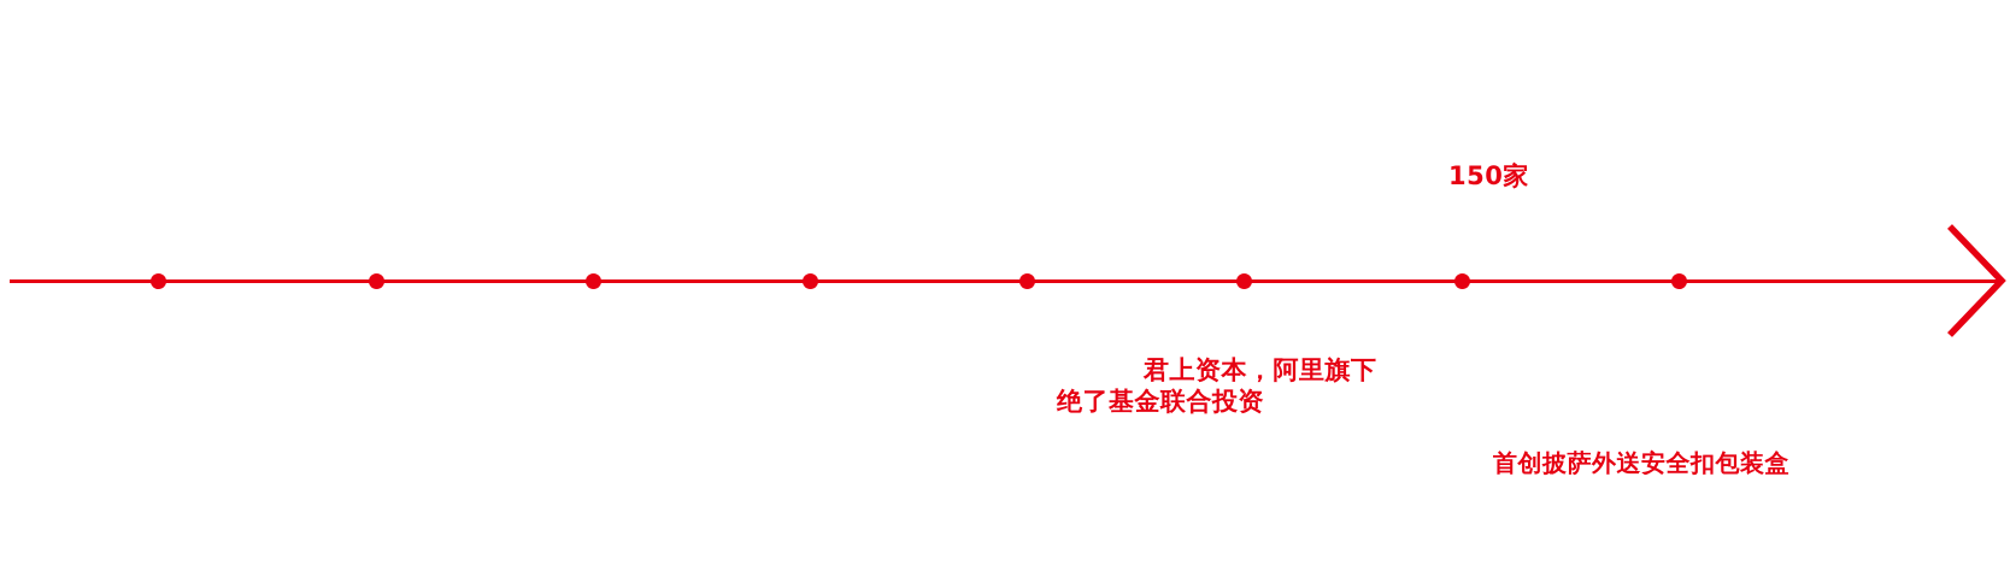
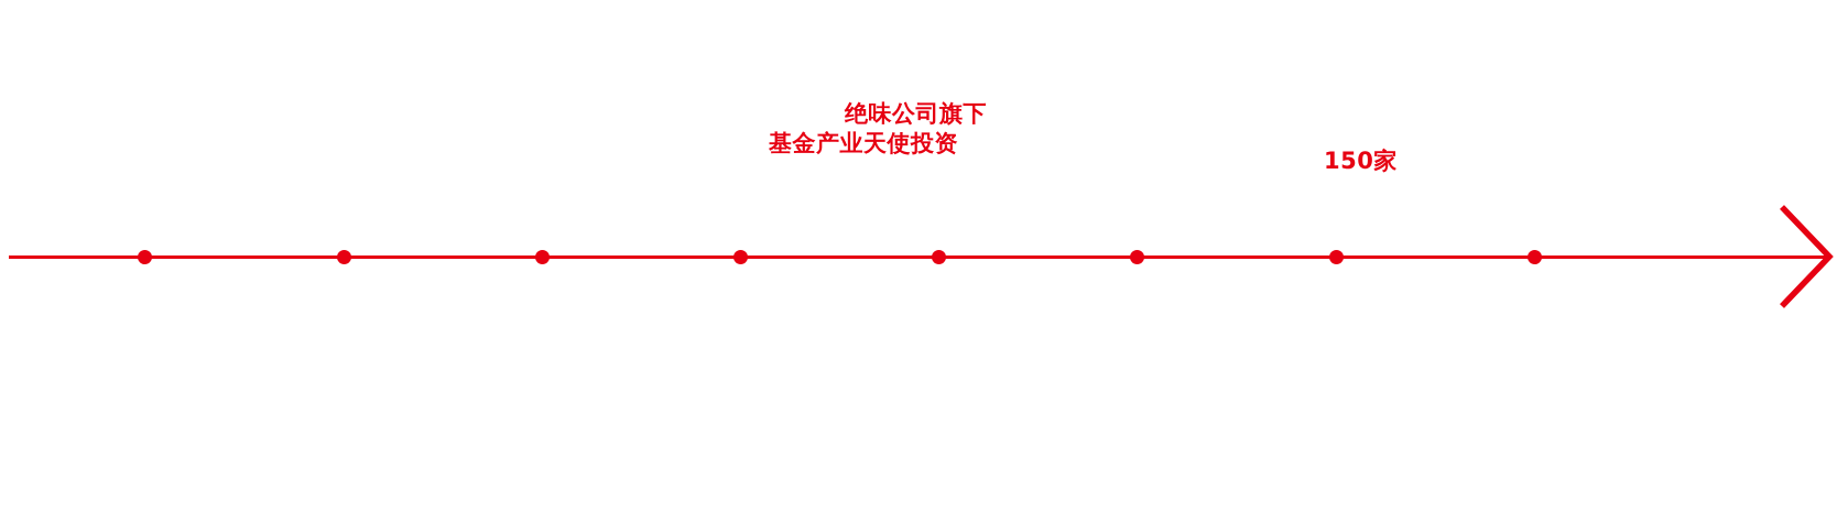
+ 绝味公司旗下
+ 基金产业天使投资
  150家
- 君上资本，阿里旗下
- 绝了基金联合投资
- 首创披萨外送安全扣包装盒
